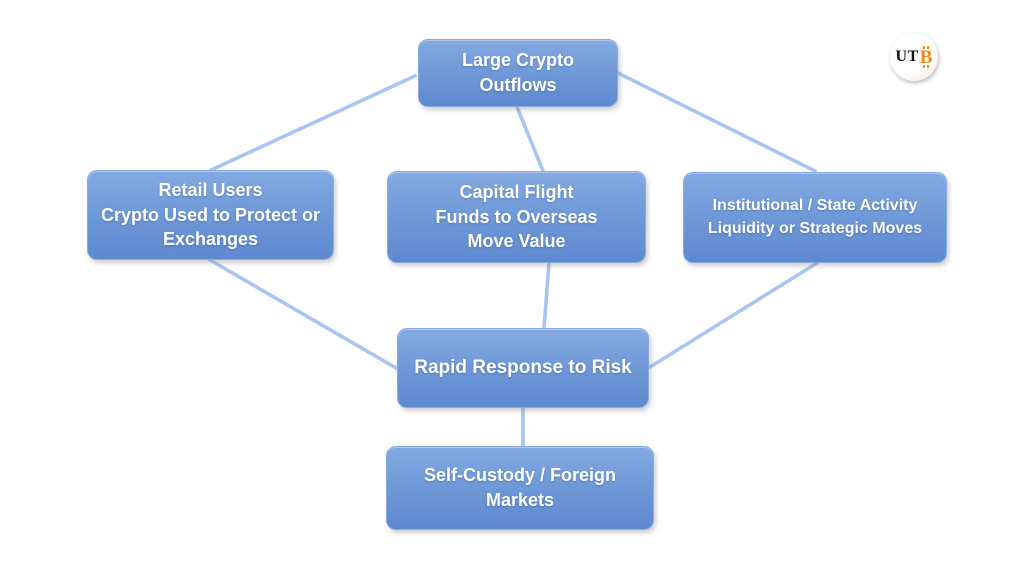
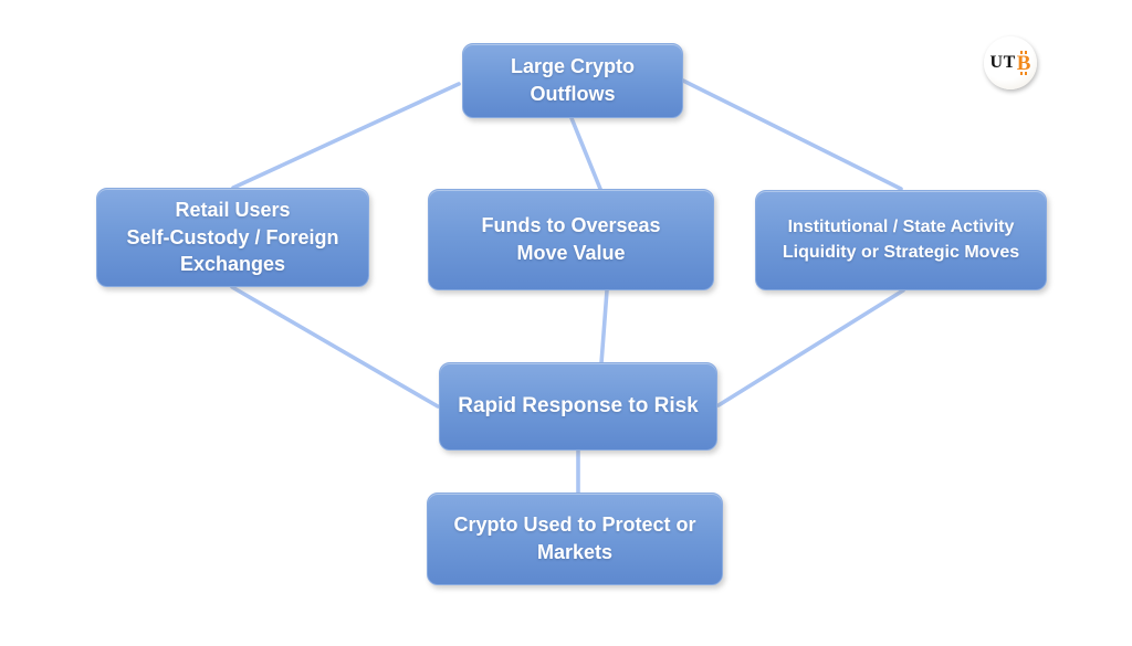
  UT
  B
  Large Crypto
  Outflows
  Retail Users
- Crypto Used to Protect or
+ Self-Custody / Foreign
  Exchanges
- Capital Flight
  Funds to Overseas
  Move Value
  Institutional / State Activity
  Liquidity or Strategic Moves
  Rapid Response to Risk
- Self-Custody / Foreign
+ Crypto Used to Protect or
  Markets
